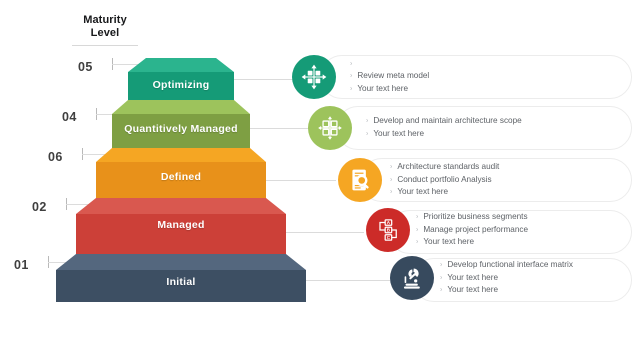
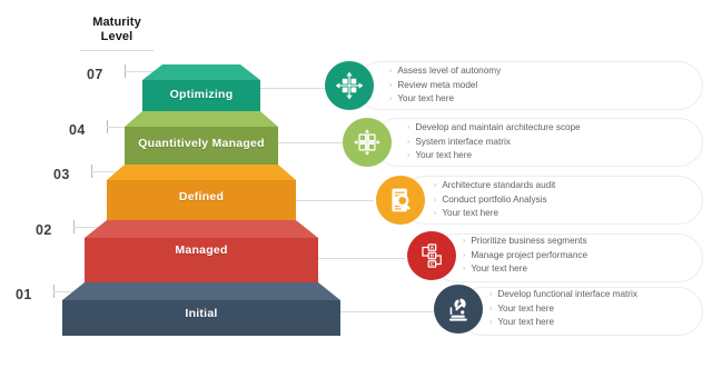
  Maturity
  Level
- 05
+ 07
  04
- 06
+ 03
  02
  01
  Optimizing
  Quantitively Managed
  Defined
  Managed
  Initial
+ Assess level of autonomy
  Review meta model
  Your text here
  Develop and maintain architecture scope
+ System interface matrix
  Your text here
  Architecture standards audit
  Conduct portfolio Analysis
  Your text here
  Prioritize business segments
  Manage project performance
  Your text here
  Develop functional interface matrix
  Your text here
  Your text here
